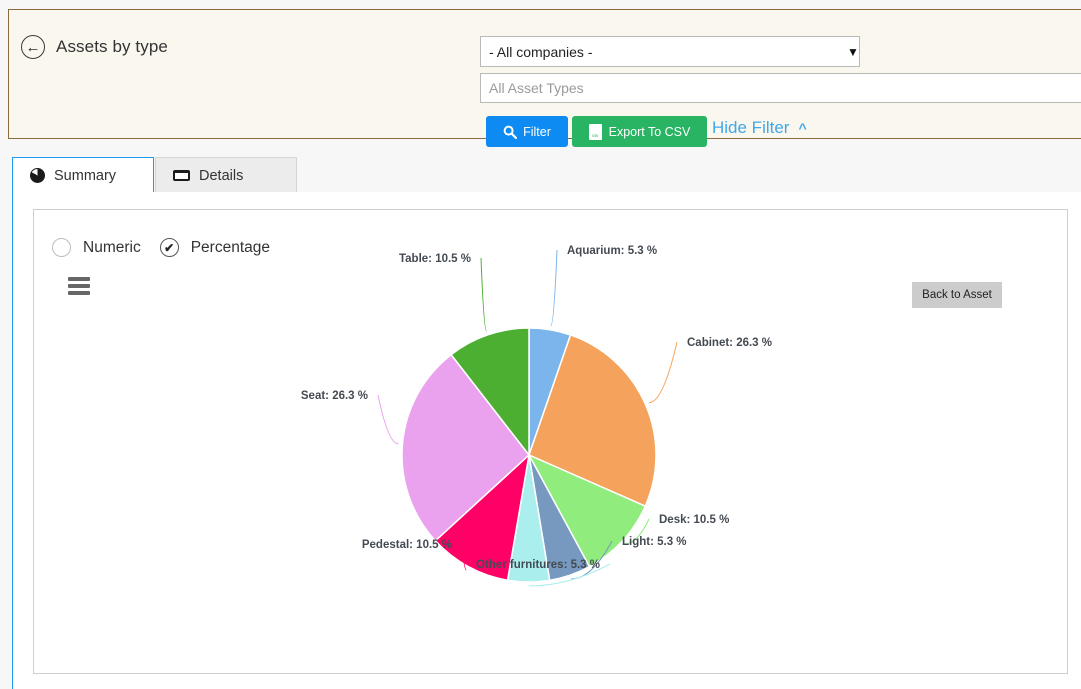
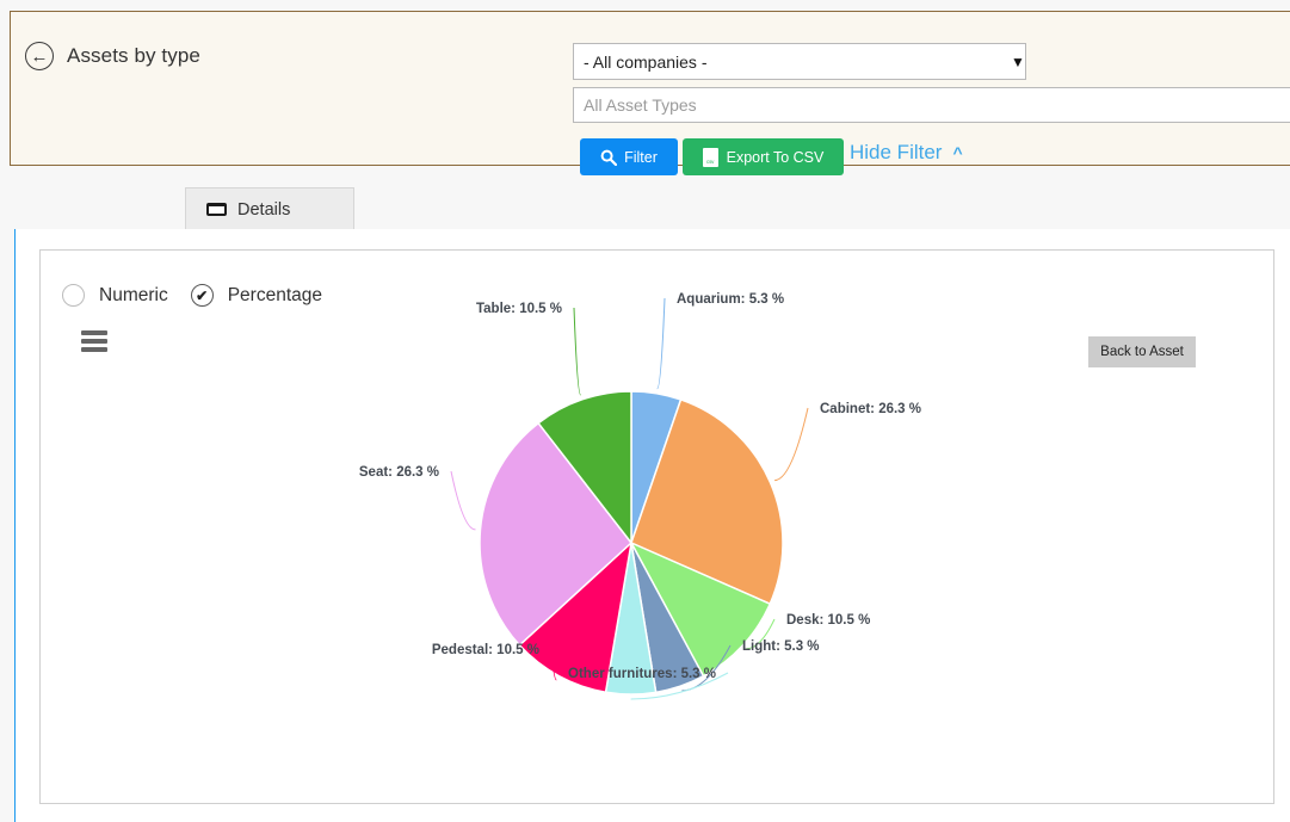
  ←
  Assets by type
  - All companies -
  ▼
  All Asset Types
  Filter
  Export To CSV
  Hide Filter
  ^
- Summary
  Details
  Numeric
  ✔
  Percentage
  Back to Asset
  Aquarium: 5.3 %
  Cabinet: 26.3 %
  Desk: 10.5 %
  Light: 5.3 %
  Other furnitures: 5.3 %
  Pedestal: 10.5 %
  Seat: 26.3 %
  Table: 10.5 %
